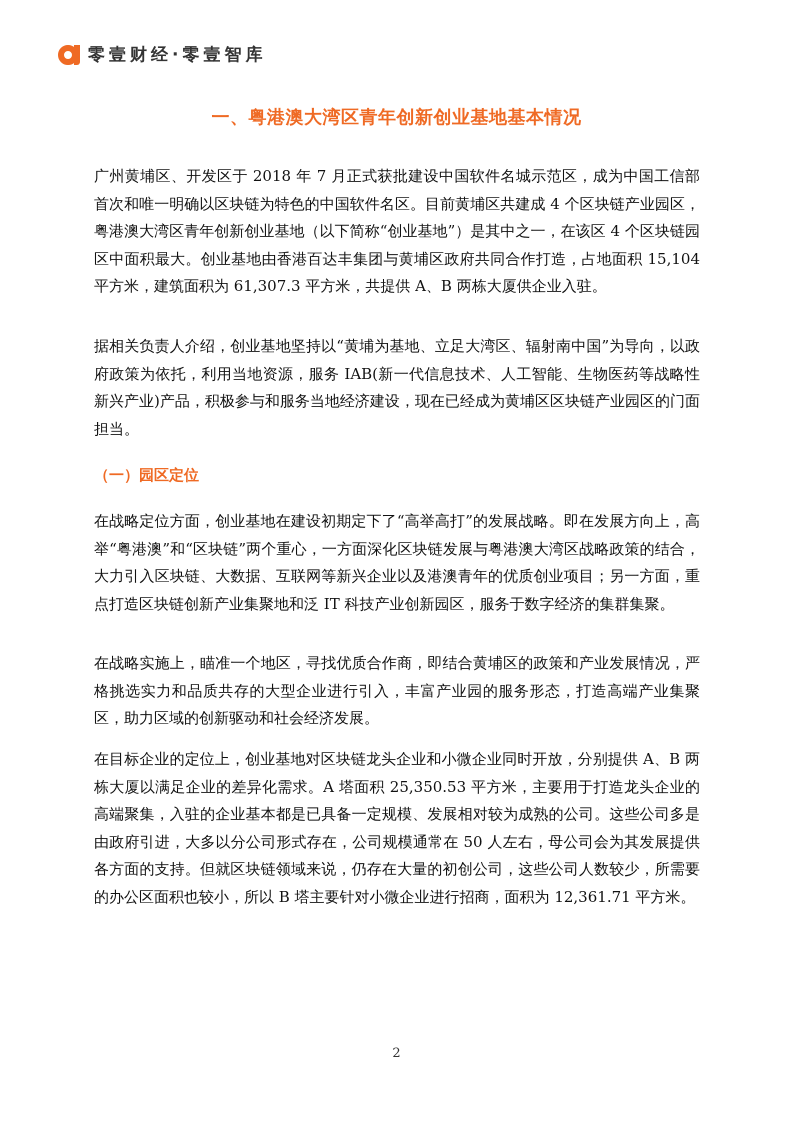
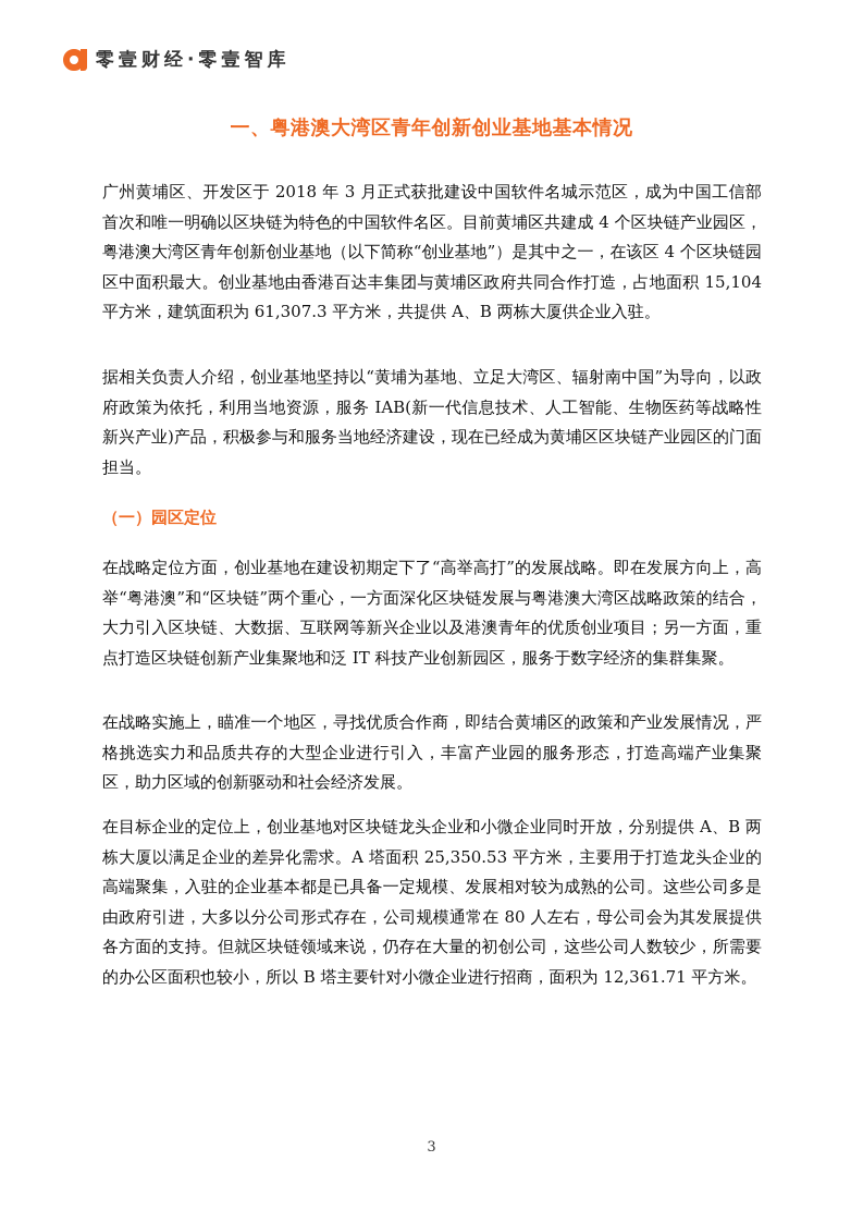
  零壹财经·零壹智库
  一、粤港澳大湾区青年创新创业基地基本情况
- 广州黄埔区、开发区于 2018 年 7 月正式获批建设中国软件名城示范区，成为中国工信部首次和唯一明确以区块链为特色的中国软件名区。目前黄埔区共建成 4 个区块链产业园区，粤港澳大湾区青年创新创业基地（以下简称“创业基地”）是其中之一，在该区 4 个区块链园区中面积最大。创业基地由香港百达丰集团与黄埔区政府共同合作打造，占地面积 15,104 平方米，建筑面积为 61,307.3 平方米，共提供 A、B 两栋大厦供企业入驻。
+ 广州黄埔区、开发区于 2018 年 3 月正式获批建设中国软件名城示范区，成为中国工信部首次和唯一明确以区块链为特色的中国软件名区。目前黄埔区共建成 4 个区块链产业园区，粤港澳大湾区青年创新创业基地（以下简称“创业基地”）是其中之一，在该区 4 个区块链园区中面积最大。创业基地由香港百达丰集团与黄埔区政府共同合作打造，占地面积 15,104 平方米，建筑面积为 61,307.3 平方米，共提供 A、B 两栋大厦供企业入驻。
  据相关负责人介绍，创业基地坚持以“黄埔为基地、立足大湾区、辐射南中国”为导向，以政府政策为依托，利用当地资源，服务 IAB(新一代信息技术、人工智能、生物医药等战略性新兴产业)产品，积极参与和服务当地经济建设，现在已经成为黄埔区区块链产业园区的门面担当。
  （一）园区定位
  在战略定位方面，创业基地在建设初期定下了“高举高打”的发展战略。即在发展方向上，高举“粤港澳”和“区块链”两个重心，一方面深化区块链发展与粤港澳大湾区战略政策的结合，大力引入区块链、大数据、互联网等新兴企业以及港澳青年的优质创业项目；另一方面，重点打造区块链创新产业集聚地和泛 IT 科技产业创新园区，服务于数字经济的集群集聚。
  在战略实施上，瞄准一个地区，寻找优质合作商，即结合黄埔区的政策和产业发展情况，严格挑选实力和品质共存的大型企业进行引入，丰富产业园的服务形态，打造高端产业集聚区，助力区域的创新驱动和社会经济发展。
- 在目标企业的定位上，创业基地对区块链龙头企业和小微企业同时开放，分别提供 A、B 两栋大厦以满足企业的差异化需求。A 塔面积 25,350.53 平方米，主要用于打造龙头企业的高端聚集，入驻的企业基本都是已具备一定规模、发展相对较为成熟的公司。这些公司多是由政府引进，大多以分公司形式存在，公司规模通常在 50 人左右，母公司会为其发展提供各方面的支持。但就区块链领域来说，仍存在大量的初创公司，这些公司人数较少，所需要的办公区面积也较小，所以 B 塔主要针对小微企业进行招商，面积为 12,361.71 平方米。
+ 在目标企业的定位上，创业基地对区块链龙头企业和小微企业同时开放，分别提供 A、B 两栋大厦以满足企业的差异化需求。A 塔面积 25,350.53 平方米，主要用于打造龙头企业的高端聚集，入驻的企业基本都是已具备一定规模、发展相对较为成熟的公司。这些公司多是由政府引进，大多以分公司形式存在，公司规模通常在 80 人左右，母公司会为其发展提供各方面的支持。但就区块链领域来说，仍存在大量的初创公司，这些公司人数较少，所需要的办公区面积也较小，所以 B 塔主要针对小微企业进行招商，面积为 12,361.71 平方米。
- 2
+ 3
